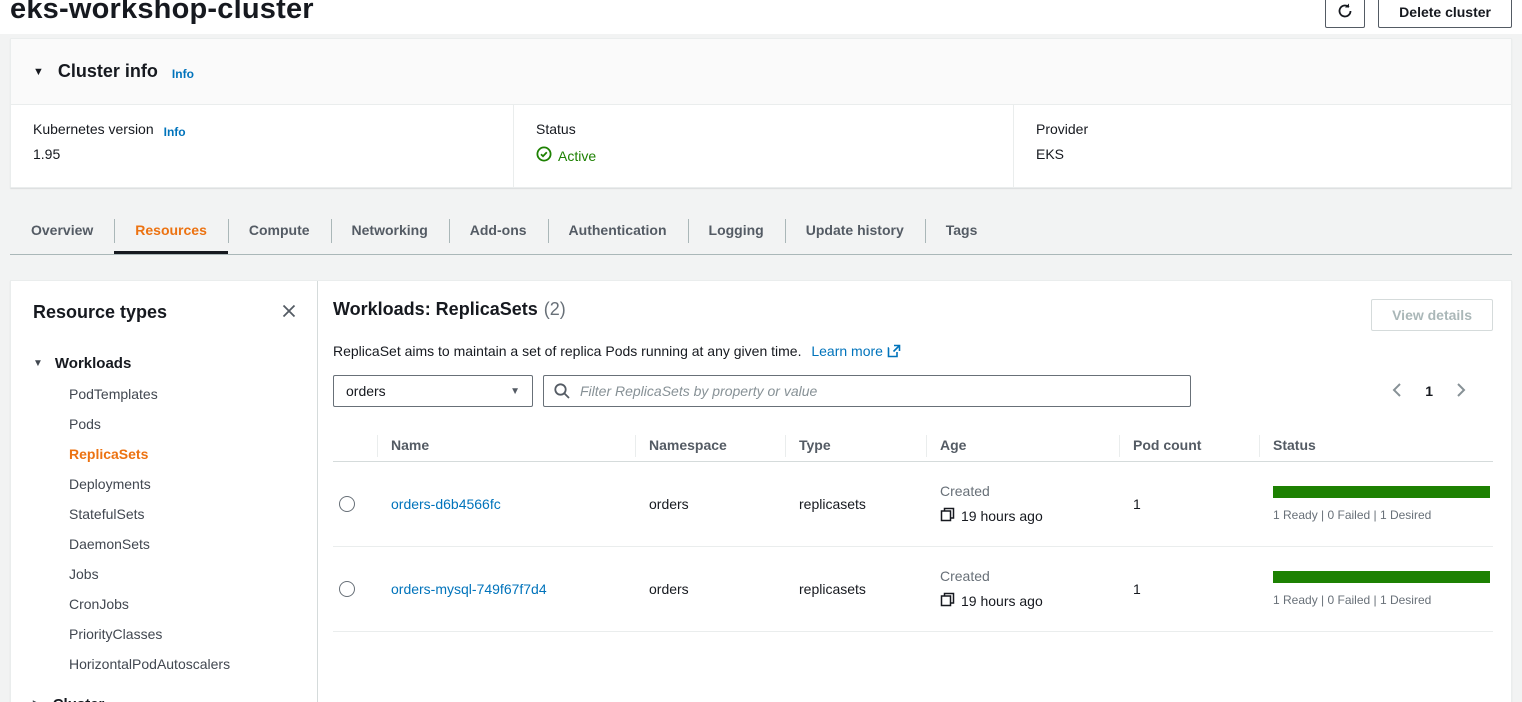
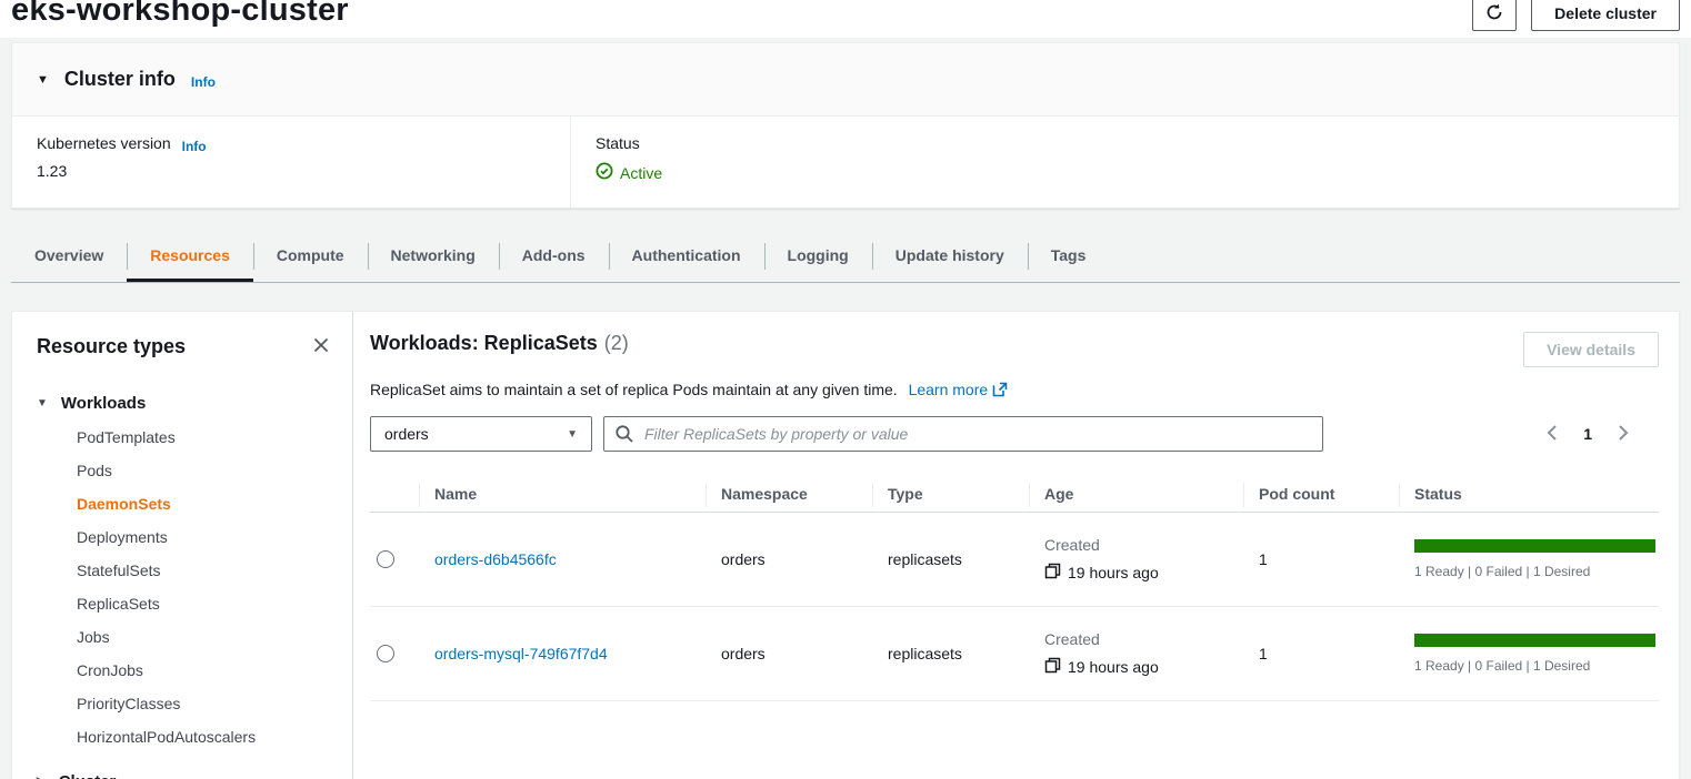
  eks-workshop-cluster
  Delete cluster
  ▼
  Cluster info
  Info
  Kubernetes version
  Info
- 1.95
+ 1.23
  Status
  Active
- Provider
- EKS
  Overview
  Resources
  Compute
  Networking
  Add-ons
  Authentication
  Logging
  Update history
  Tags
  Resource types
  ▼
  Workloads
  PodTemplates
  Pods
- ReplicaSets
+ DaemonSets
  Deployments
  StatefulSets
- DaemonSets
+ ReplicaSets
  Jobs
  CronJobs
  PriorityClasses
  HorizontalPodAutoscalers
  Workloads: ReplicaSets (2)
  View details
- ReplicaSet aims to maintain a set of replica Pods running at any given time. Learn more
+ ReplicaSet aims to maintain a set of replica Pods maintain at any given time. Learn more
  orders
  ▼
  Filter ReplicaSets by property or value
  1
  Name
  Namespace
  Type
  Age
  Pod count
  Status
  orders-d6b4566fc
  orders
  replicasets
  Created
  19 hours ago
  1
  1 Ready | 0 Failed | 1 Desired
  orders-mysql-749f67f7d4
  orders
  replicasets
  Created
  19 hours ago
  1
  1 Ready | 0 Failed | 1 Desired
